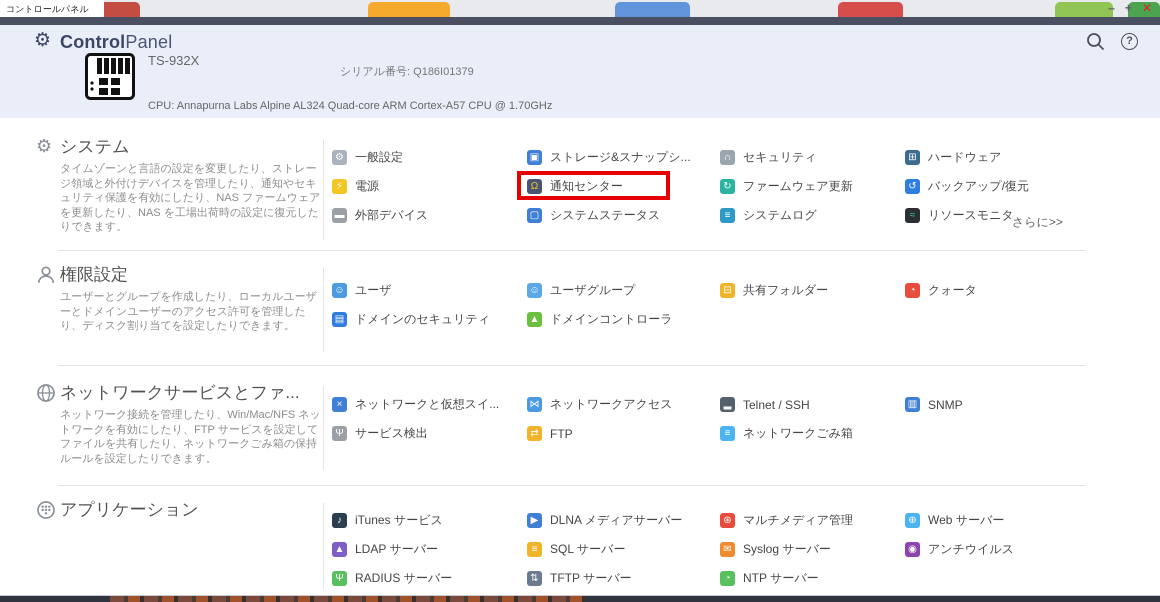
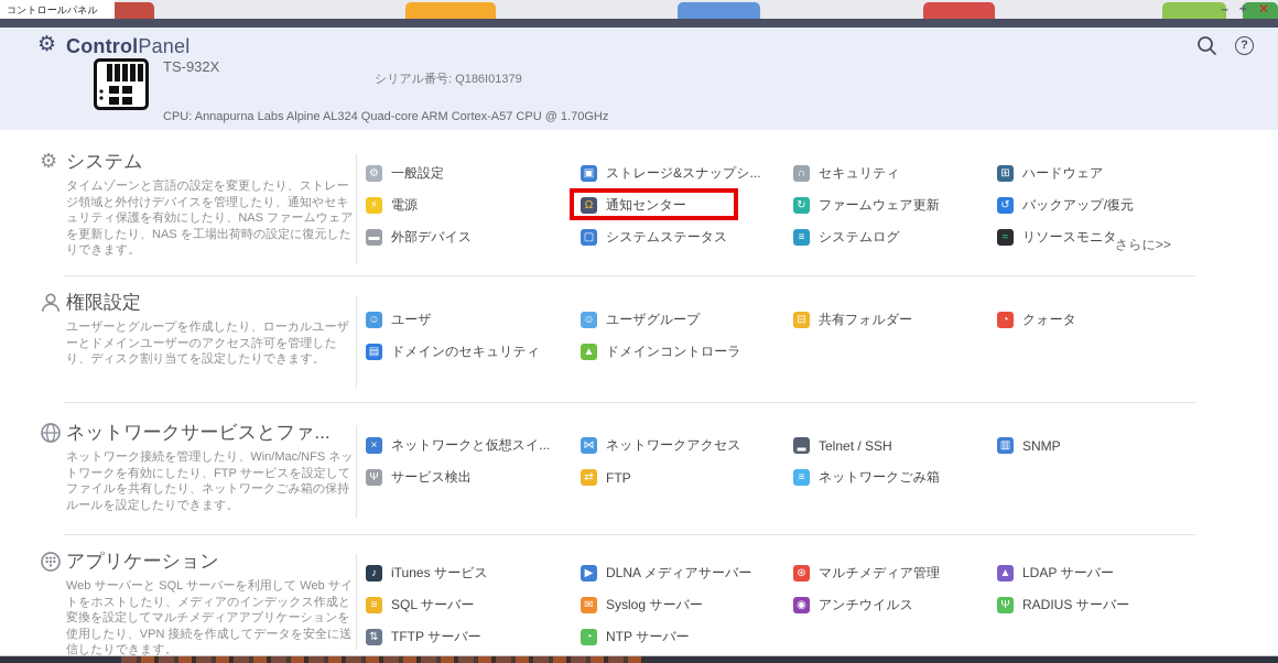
  コントロールパネル
  –
  +
  ✕
  ⚙
  ControlPanel
  TS-932X
  シリアル番号: Q186I01379
  CPU: Annapurna Labs Alpine AL324 Quad-core ARM Cortex-A57 CPU @ 1.70GHz
  ?
  ⚙
  システム
  タイムゾーンと言語の設定を変更したり、ストレージ領域と外付けデバイスを管理したり、通知やセキュリティ保護を有効にしたり、NAS ファームウェアを更新したり、NAS を工場出荷時の設定に復元したりできます。
  ⚙
  一般設定
  ▣
  ストレージ&スナップシ...
  ∩
  セキュリティ
  ⊞
  ハードウェア
  ⚡
  電源
  Ω
  通知センター
  ↻
  ファームウェア更新
  ↺
  バックアップ/復元
  ▬
  外部デバイス
  ▢
  システムステータス
  ≡
  システムログ
  ≈
  リソースモニタ
  さらに>>
  権限設定
  ユーザーとグループを作成したり、ローカルユーザーとドメインユーザーのアクセス許可を管理したり、ディスク割り当てを設定したりできます。
  ☺
  ユーザ
  ☺
  ユーザグループ
  ⊟
  共有フォルダー
  ◔
  クォータ
  ▤
  ドメインのセキュリティ
  ▲
  ドメインコントローラ
  ネットワークサービスとファ...
  ネットワーク接続を管理したり、Win/Mac/NFS ネットワークを有効にしたり、FTP サービスを設定してファイルを共有したり、ネットワークごみ箱の保持ルールを設定したりできます。
  ×
  ネットワークと仮想スイ...
  ⋈
  ネットワークアクセス
  ▂
  Telnet / SSH
  ▥
  SNMP
  Ψ
  サービス検出
  ⇄
  FTP
  ≡
  ネットワークごみ箱
  アプリケーション
+ Web サーバーと SQL サーバーを利用して Web サイトをホストしたり、メディアのインデックス作成と変換を設定してマルチメディアアプリケーションを使用したり、VPN 接続を作成してデータを安全に送信したりできます。
  ♪
  iTunes サービス
  ▶
  DLNA メディアサーバー
  ⊛
  マルチメディア管理
- ⊕
- Web サーバー
  ▲
  LDAP サーバー
  ≡
  SQL サーバー
  ✉
  Syslog サーバー
  ◉
  アンチウイルス
  Ψ
  RADIUS サーバー
  ⇅
  TFTP サーバー
  ◔
  NTP サーバー
